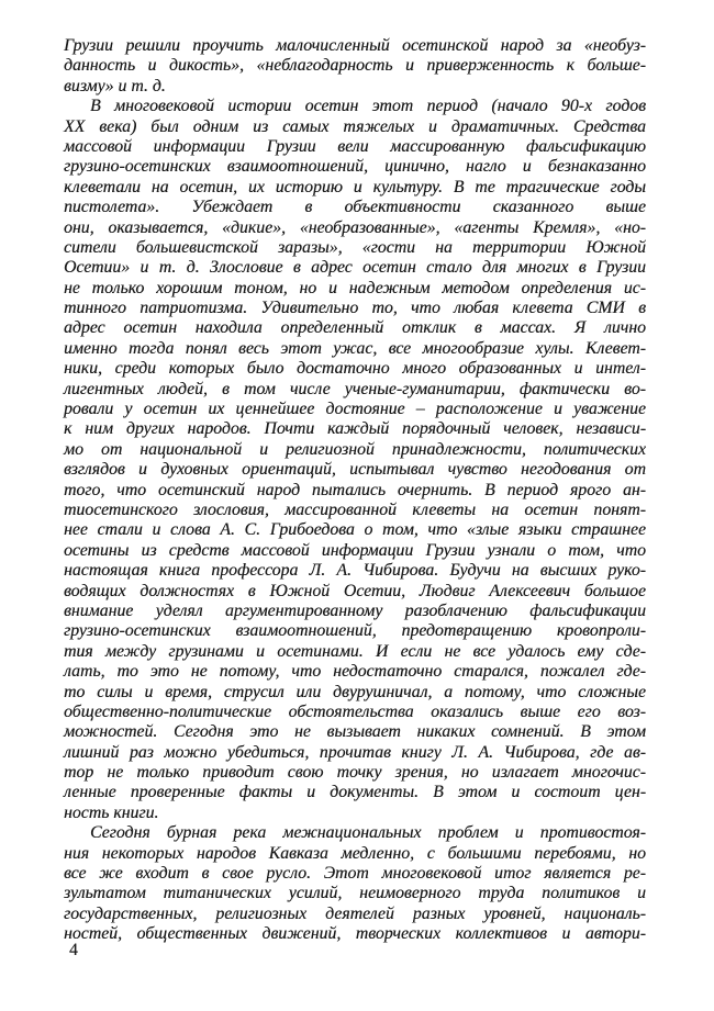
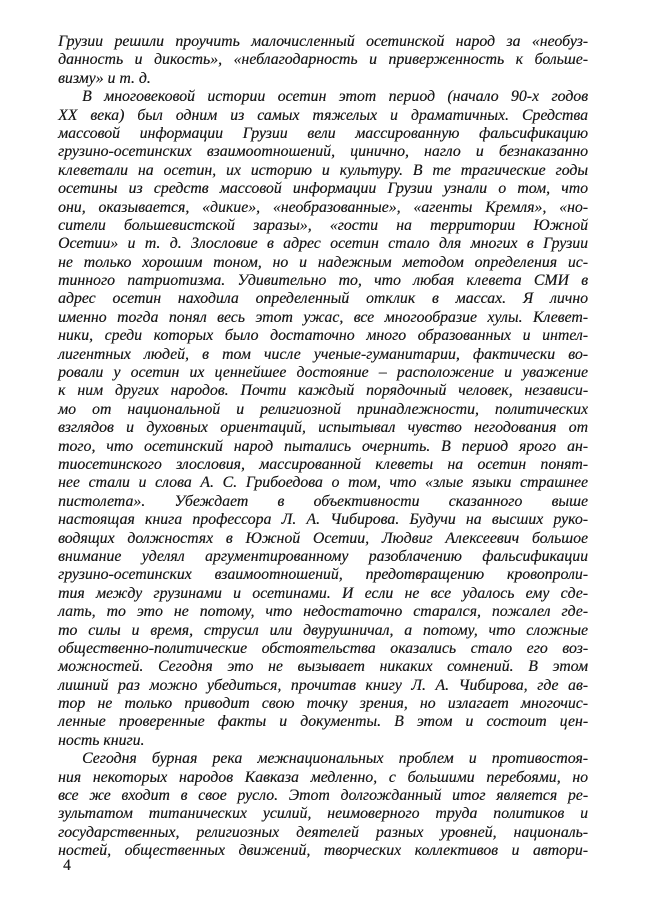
  Грузии решили проучить малочисленный осетинской народ за «необуз-
  данность и дикость», «неблагодарность и приверженность к больше-
  визму» и т. д.
  В многовековой истории осетин этот период (начало 90-х годов
  XX века) был одним из самых тяжелых и драматичных. Средства
  массовой информации Грузии вели массированную фальсификацию
  грузино-осетинских взаимоотношений, цинично, нагло и безнаказанно
  клеветали на осетин, их историю и культуру. В те трагические годы
- пистолета». Убеждает в объективности сказанного выше
+ осетины из средств массовой информации Грузии узнали о том, что
  они, оказывается, «дикие», «необразованные», «агенты Кремля», «но-
  сители большевистской заразы», «гости на территории Южной
  Осетии» и т. д. Злословие в адрес осетин стало для многих в Грузии
  не только хорошим тоном, но и надежным методом определения ис-
  тинного патриотизма. Удивительно то, что любая клевета СМИ в
  адрес осетин находила определенный отклик в массах. Я лично
  именно тогда понял весь этот ужас, все многообразие хулы. Клевет-
  ники, среди которых было достаточно много образованных и интел-
  лигентных людей, в том числе ученые-гуманитарии, фактически во-
  ровали у осетин их ценнейшее достояние – расположение и уважение
  к ним других народов. Почти каждый порядочный человек, независи-
  мо от национальной и религиозной принадлежности, политических
  взглядов и духовных ориентаций, испытывал чувство негодования от
  того, что осетинский народ пытались очернить. В период ярого ан-
  тиосетинского злословия, массированной клеветы на осетин понят-
  нее стали и слова А. С. Грибоедова о том, что «злые языки страшнее
- осетины из средств массовой информации Грузии узнали о том, что
+ пистолета». Убеждает в объективности сказанного выше
  настоящая книга профессора Л. А. Чибирова. Будучи на высших руко-
  водящих должностях в Южной Осетии, Людвиг Алексеевич большое
  внимание уделял аргументированному разоблачению фальсификации
  грузино-осетинских взаимоотношений, предотвращению кровопроли-
  тия между грузинами и осетинами. И если не все удалось ему сде-
  лать, то это не потому, что недостаточно старался, пожалел где-
  то силы и время, струсил или двурушничал, а потому, что сложные
- общественно-политические обстоятельства оказались выше его воз-
+ общественно-политические обстоятельства оказались стало его воз-
  можностей. Сегодня это не вызывает никаких сомнений. В этом
  лишний раз можно убедиться, прочитав книгу Л. А. Чибирова, где ав-
  тор не только приводит свою точку зрения, но излагает многочис-
  ленные проверенные факты и документы. В этом и состоит цен-
  ность книги.
  Сегодня бурная река межнациональных проблем и противостоя-
  ния некоторых народов Кавказа медленно, с большими перебоями, но
- все же входит в свое русло. Этот многовековой итог является ре-
+ все же входит в свое русло. Этот долгожданный итог является ре-
  зультатом титанических усилий, неимоверного труда политиков и
  государственных, религиозных деятелей разных уровней, националь-
  ностей, общественных движений, творческих коллективов и автори-
  4
